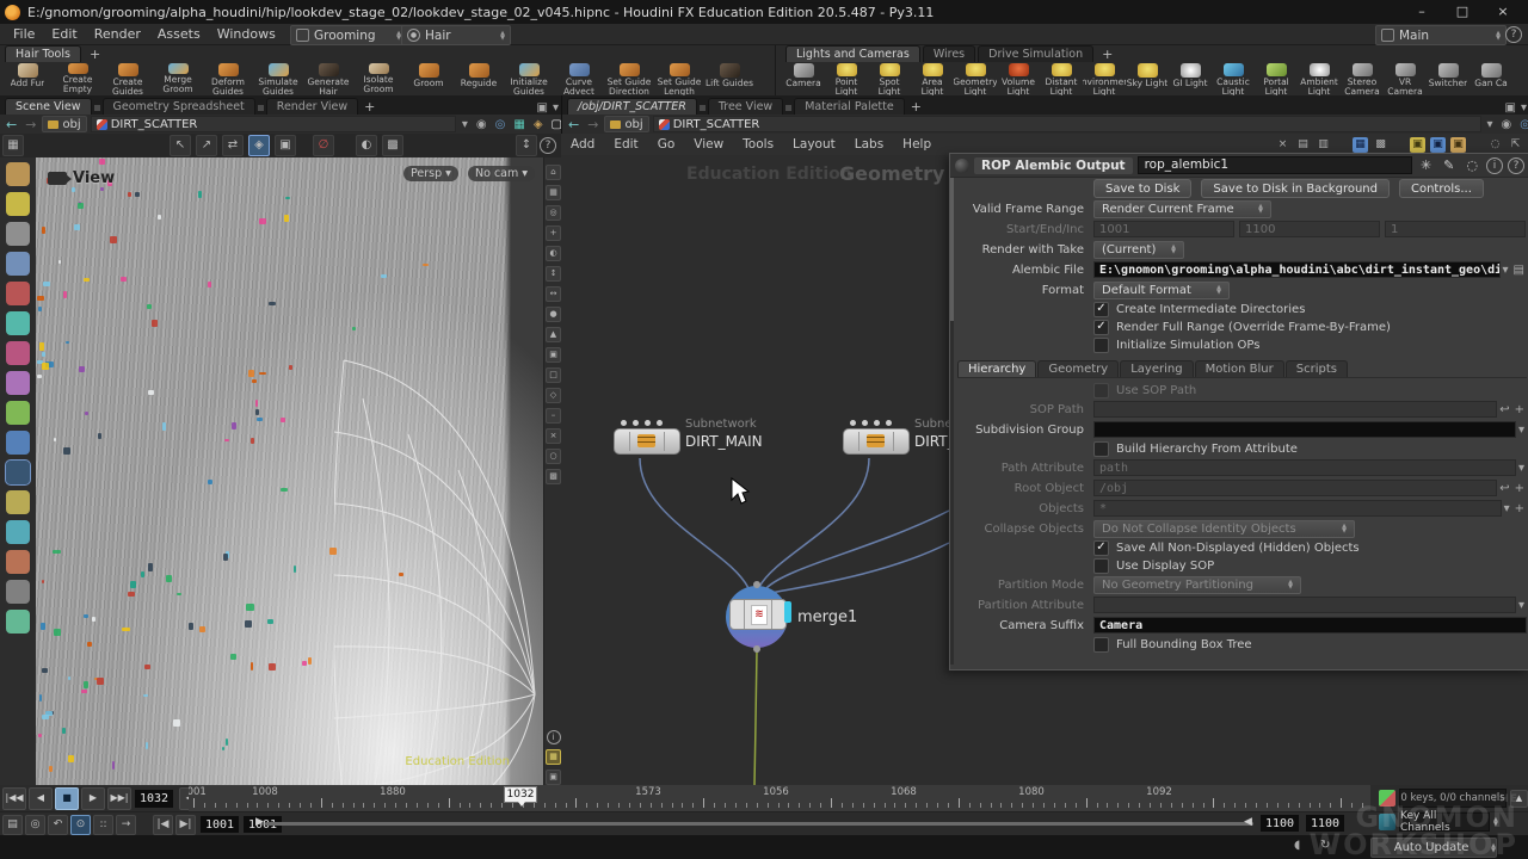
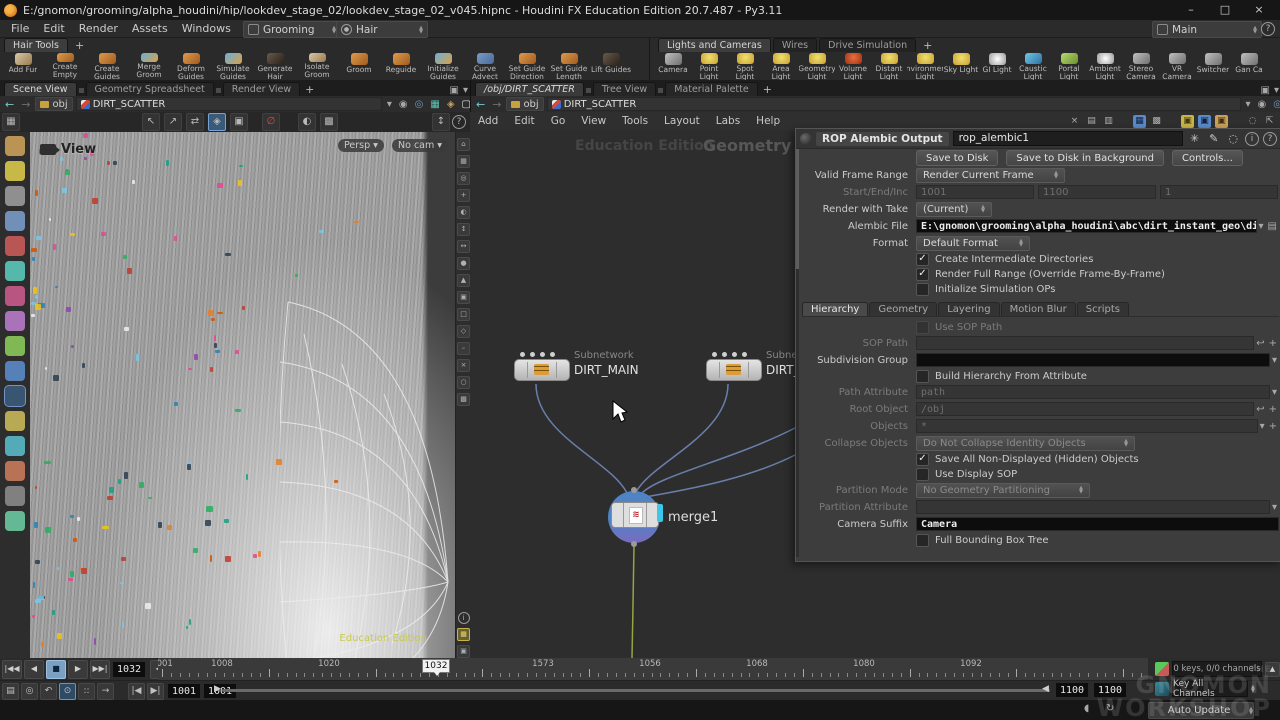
- E:/gnomon/grooming/alpha_houdini/hip/lookdev_stage_02/lookdev_stage_02_v045.hipnc - Houdini FX Education Edition 20.5.487 - Py3.11
+ E:/gnomon/grooming/alpha_houdini/hip/lookdev_stage_02/lookdev_stage_02_v045.hipnc - Houdini FX Education Edition 20.7.487 - Py3.11
  –
  □
  ×
  File
  Edit
  Render
  Assets
  Windows
  Grooming
  Hair
  Main
  ?
  Hair Tools
  +
  Add Fur
  Create Guides
  Deform Guides
  Simulate Guides
  Generate Hair
  Isolate Groom
  Groom
  Reguide
  Initialize Guides
  Curve Advect
  Set Guide Direction
  Set Guide Length
  Lift Guides
  Lights and Cameras
  Wires
  Drive Simulation
  +
  Camera
  Point Light
  Spot Light
  Area Light
  Geometry Light
  Volume Light
  Distant Light
  nvironme Light
  Sky Light
  GI Light
  Caustic Light
  Portal Light
  Ambient Light
  Stereo Camera
  VR Camera
  Switcher
  Gan Ca
  Scene View
  Geometry Spreadsheet
  Render View
  +
  ▣
  ▾
  /obj/DIRT_SCATTER
  Tree View
  Material Palette
  +
  ▣
  ▾
  ←
  →
  obj
  DIRT_SCATTER
  ▾
  ◉
  ◎
  ▦
  ◈
  ▢
  ←
  →
  obj
  DIRT_SCATTER
  ▾
  ◉
  ◎
  ▦
  ↖
  ↗
  ⇄
  ◈
  ▣
  ∅
  ◐
  ▩
  ↕
  ?
  View
  Persp
  ▾
  No cam
  ▾
  Education Edition
  ⌂
  ▦
  ◎
  +
  ◐
  ↕
  ↔
  ●
  ▲
  ▣
  □
  ◇
  –
  ×
  ○
  ▩
  i
  ▦
  ▣
  Add
  Edit
  Go
  View
  Tools
  Layout
  Labs
  Help
  ×
  ▤
  ▥
  ▦
  ▩
  ▣
  ▣
  ▣
  ◌
  ⇱
  Education Edition
  Geometry
  Subnetwork
  DIRT_MAIN
  ≋
  merge1
  ROP Alembic Output
  rop_alembic1
  ✳
  ✎
  ◌
  i
  ?
  Save to Disk
  Save to Disk in Background
  Controls...
  Valid Frame Range
  Render Current Frame
  Start/End/Inc
  1001
  1100
  1
  Render with Take
  (Current)
  Alembic File
  E:\gnomon\grooming\alpha_houdini\abc\dirt_instant_geo\di
  ▾
  ▤
  Format
  Default Format
  ✓
  Create Intermediate Directories
  ✓
  Render Full Range (Override Frame-By-Frame)
  Initialize Simulation OPs
  Hierarchy
  Geometry
  Layering
  Motion Blur
  Scripts
  Use SOP Path
  SOP Path
  ↩
  +
  Subdivision Group
  ▾
  Build Hierarchy From Attribute
  Path Attribute
  path
  ▾
  Root Object
  /obj
  ↩
  +
  Objects
  *
  ▾
  +
  Collapse Objects
  Do Not Collapse Identity Objects
  ✓
  Save All Non-Displayed (Hidden) Objects
  Use Display SOP
  Partition Mode
  No Geometry Partitioning
  Partition Attribute
  ▾
  Camera Suffix
  Camera
  Full Bounding Box Tree
  |◀◀
  ◀
  ■
  ▶
  ▶▶|
  1032
  001
  1008
- 1880
+ 1020
  1573
  1056
  1068
  1080
  1092
  1032
  ▤
  ◎
  ↶
  ⊙
  ::
  →
  |◀
  ▶|
  1001
  ▶
  ◀
  1100
  1100
  0 keys, 0/0 channels
  ▲
  Key All Channels
  ◖
  ↻
  Auto Update
  THE
  GNOMON
  WORKSHOP
